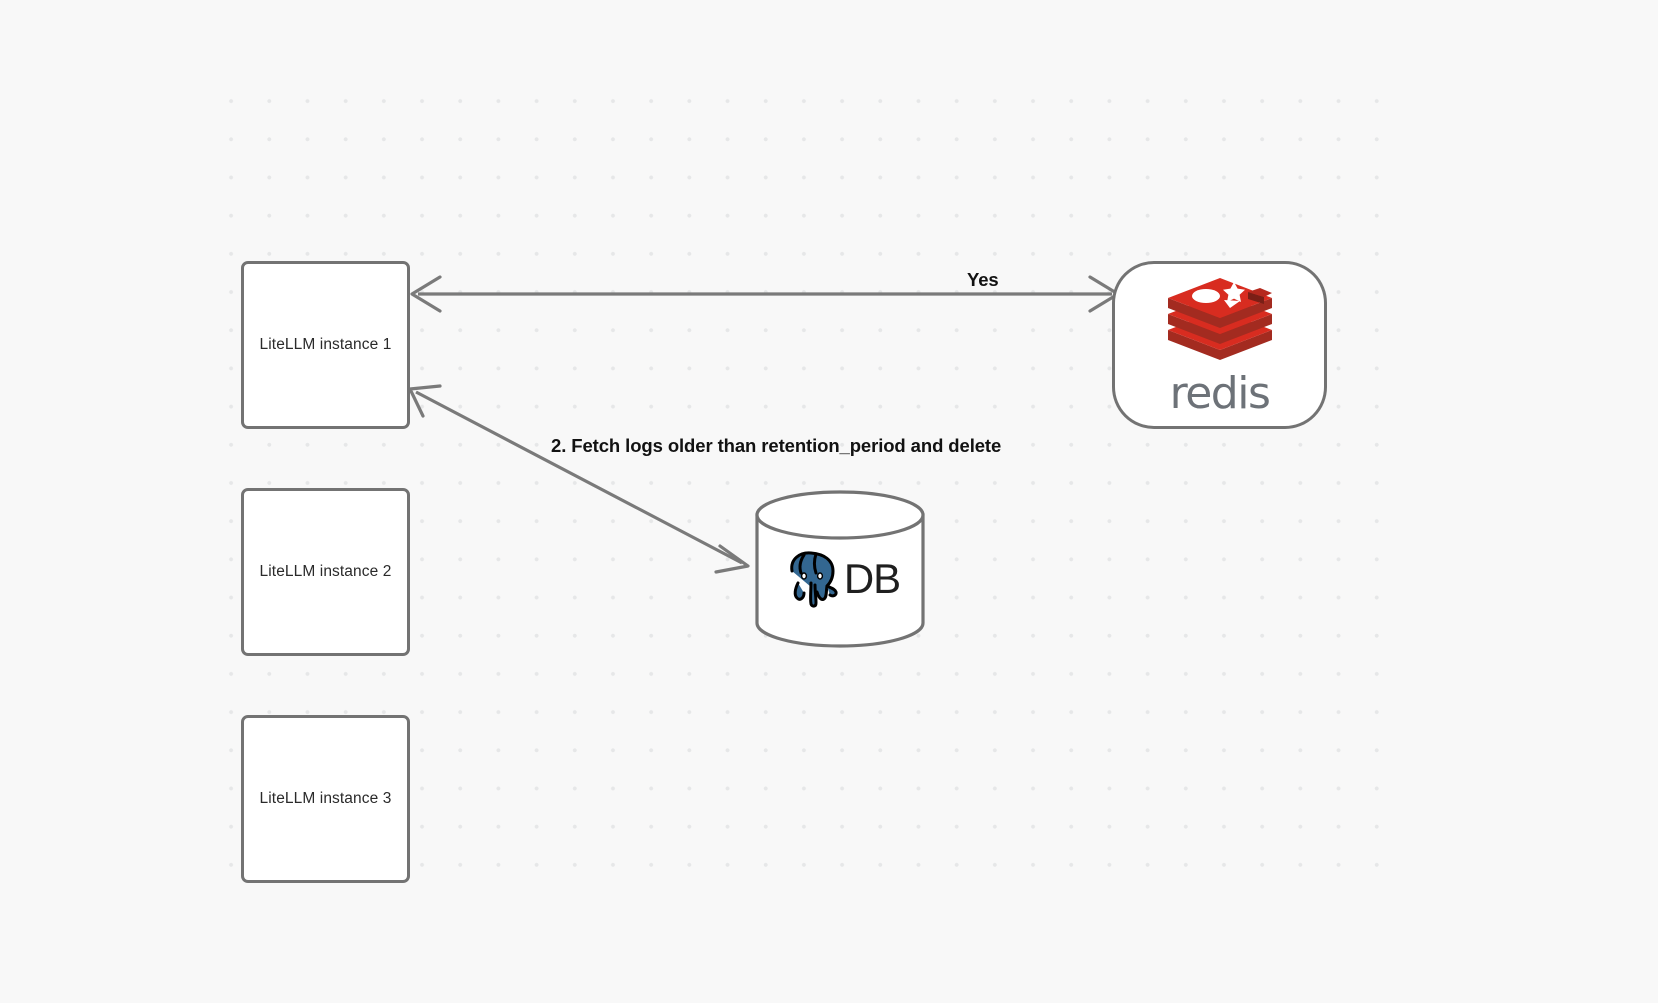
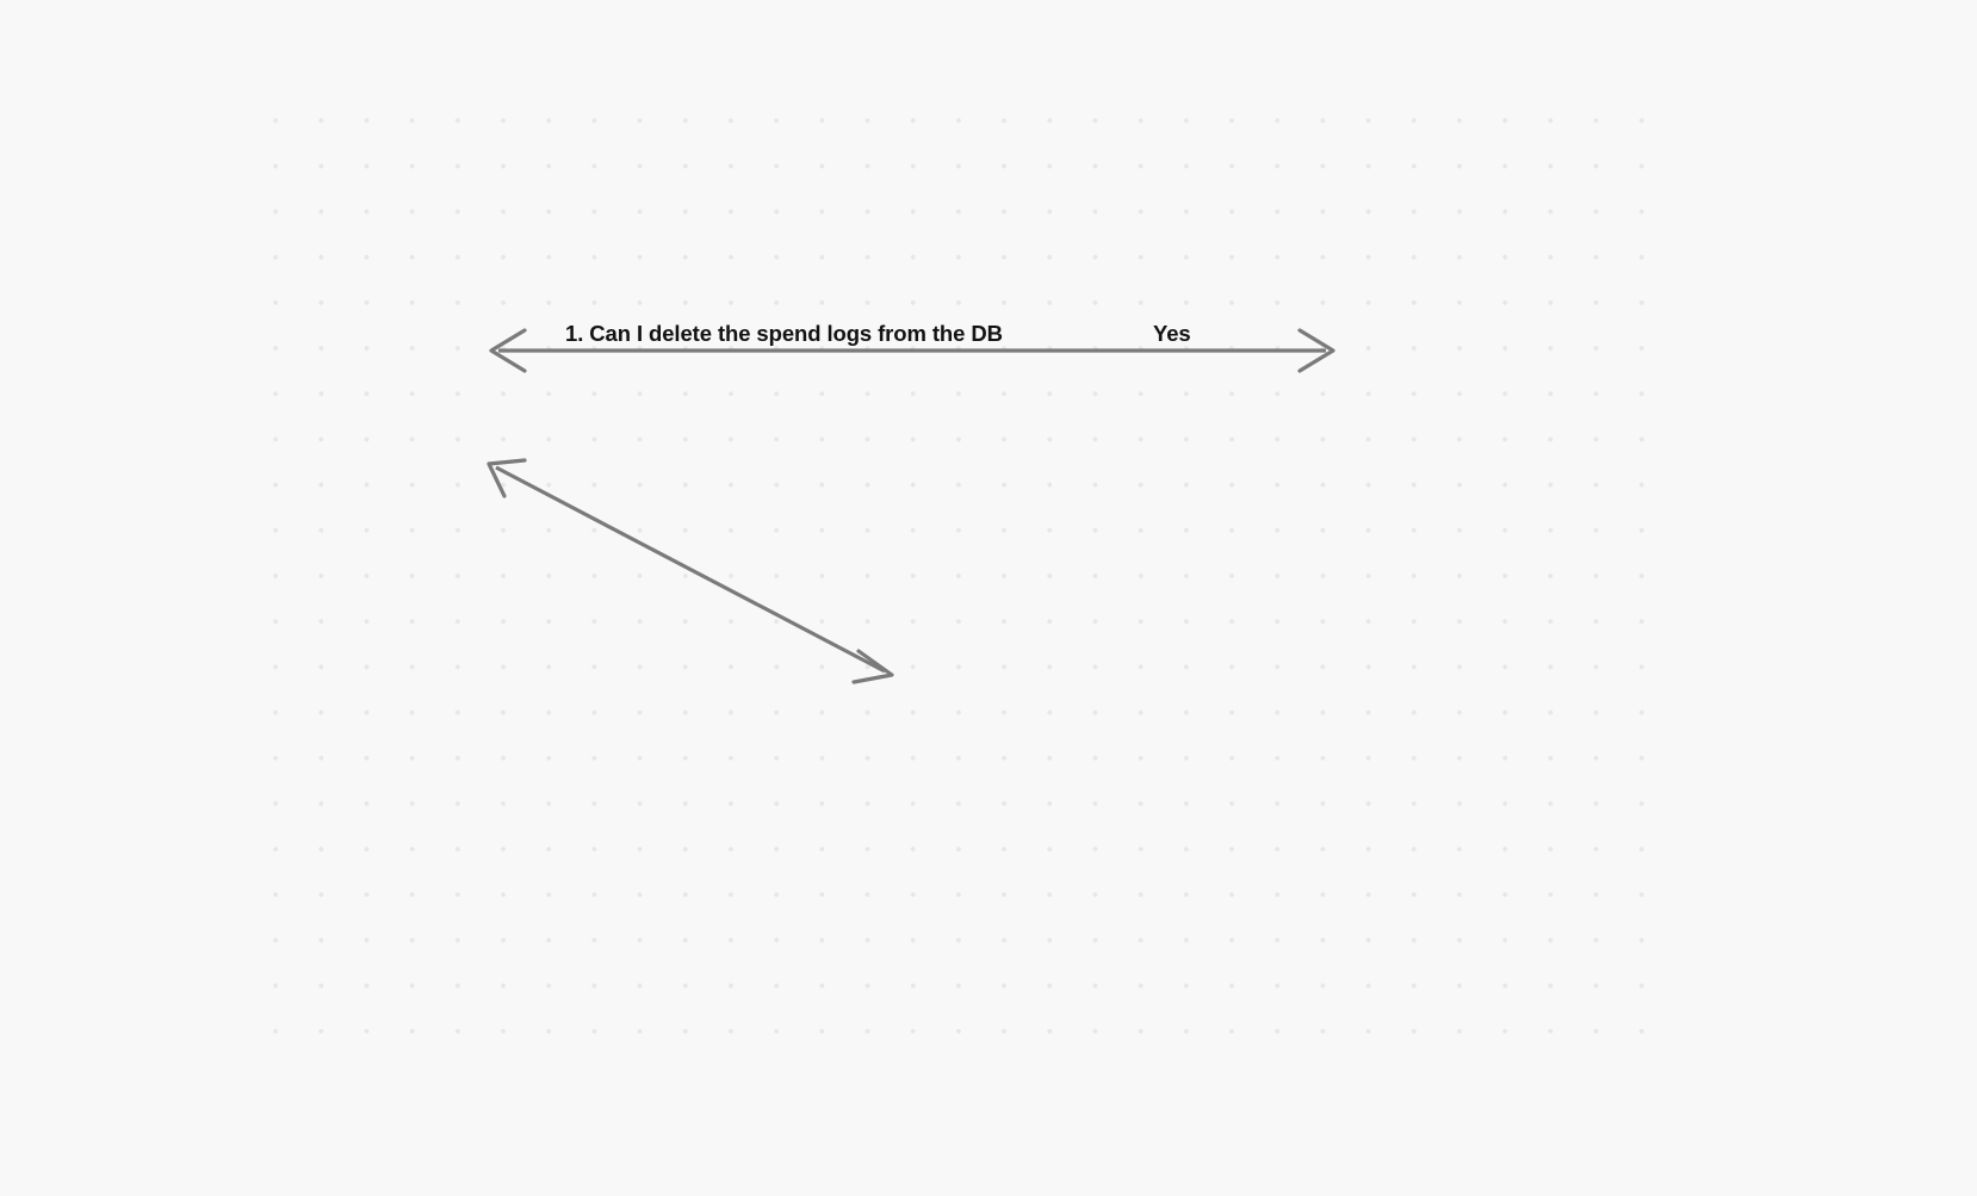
+ 1. Can I delete the spend logs from the DB
  Yes
- 2. Fetch logs older than retention_period and delete
- LiteLLM instance 1
- LiteLLM instance 2
- LiteLLM instance 3
- redis
- DB
